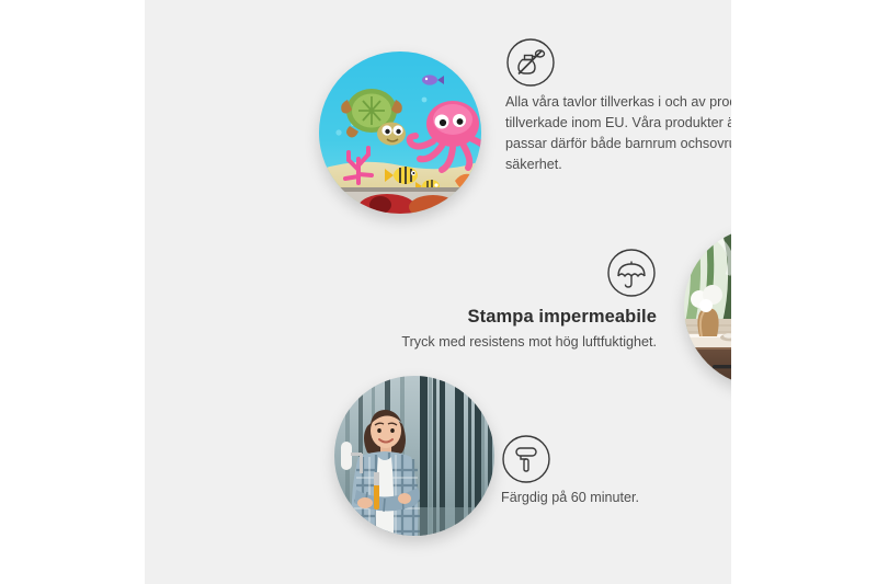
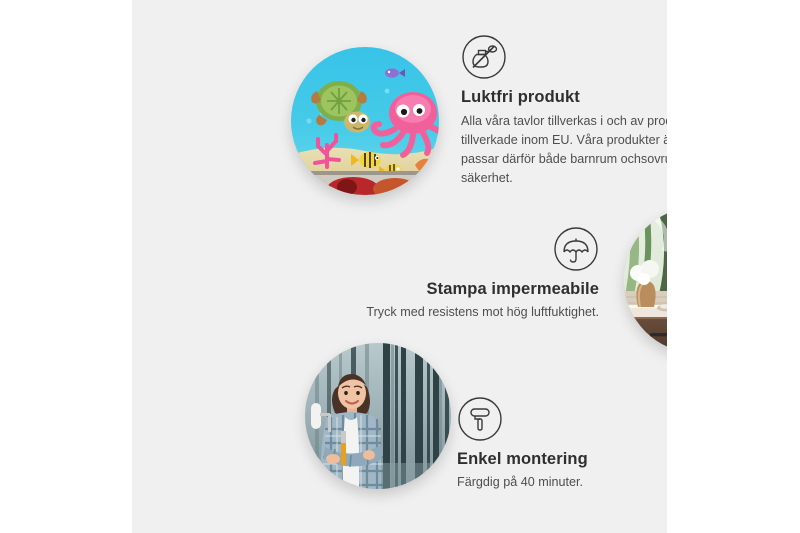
+ Luktfri produkt
  Alla våra tavlor tillverkas i och av pro tillverkade inom EU. Våra produkter ä passar därför både barnrum ochsovr säkerhet.
  Stampa impermeabile
  Tryck med resistens mot hög luftfuktighet.
+ Enkel montering
- Färgdig på 60 minuter.
+ Färgdig på 40 minuter.
